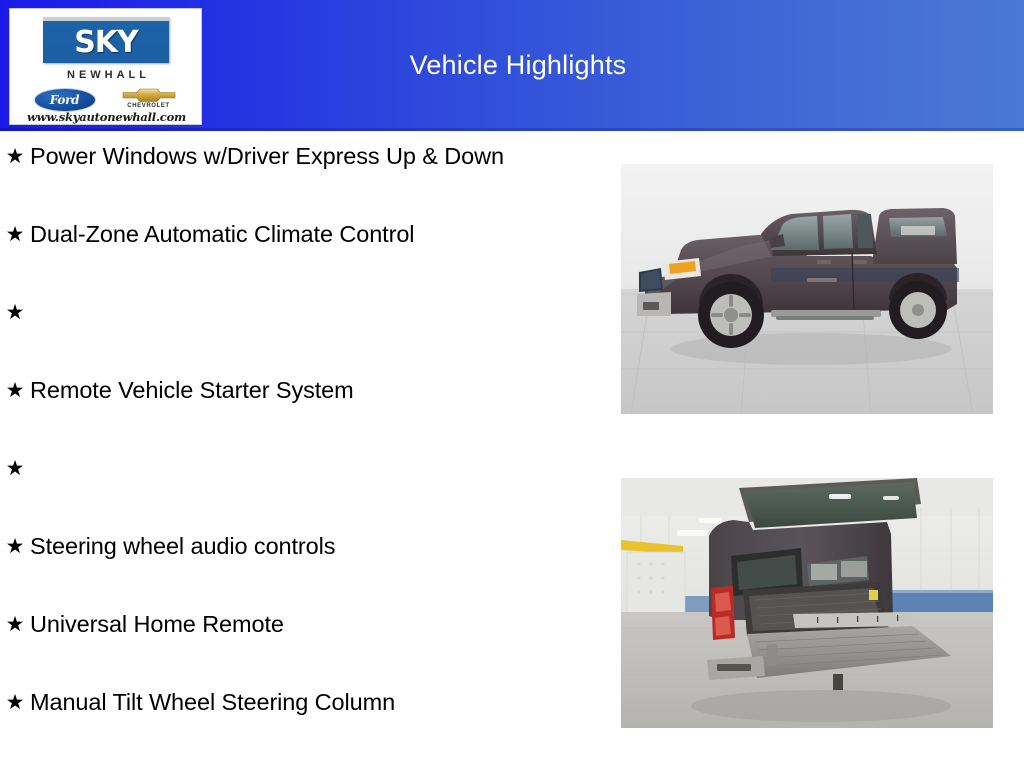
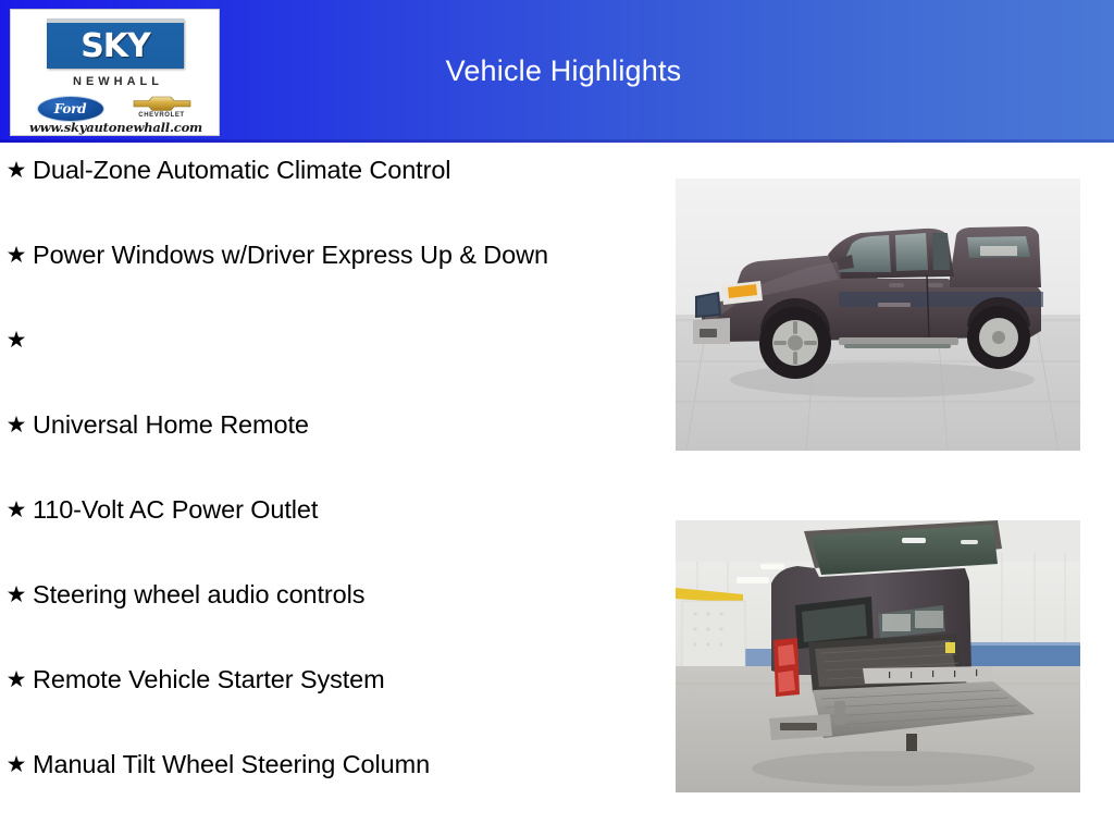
  Vehicle Highlights
  SKY
  NEWHALL
  Ford
  www.skyautonewhall.com
  ★
- Power Windows w/Driver Express Up & Down
+ Dual-Zone Automatic Climate Control
  ★
- Dual-Zone Automatic Climate Control
+ Power Windows w/Driver Express Up & Down
  ★
  ★
- Remote Vehicle Starter System
+ Universal Home Remote
  ★
+ 110-Volt AC Power Outlet
  ★
  Steering wheel audio controls
  ★
- Universal Home Remote
+ Remote Vehicle Starter System
  ★
  Manual Tilt Wheel Steering Column
